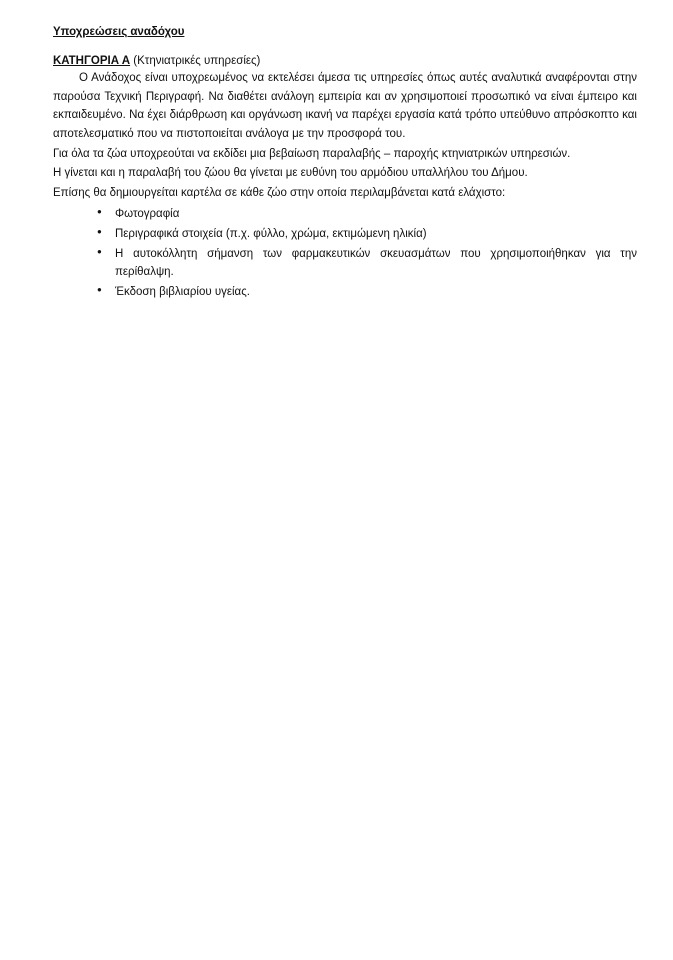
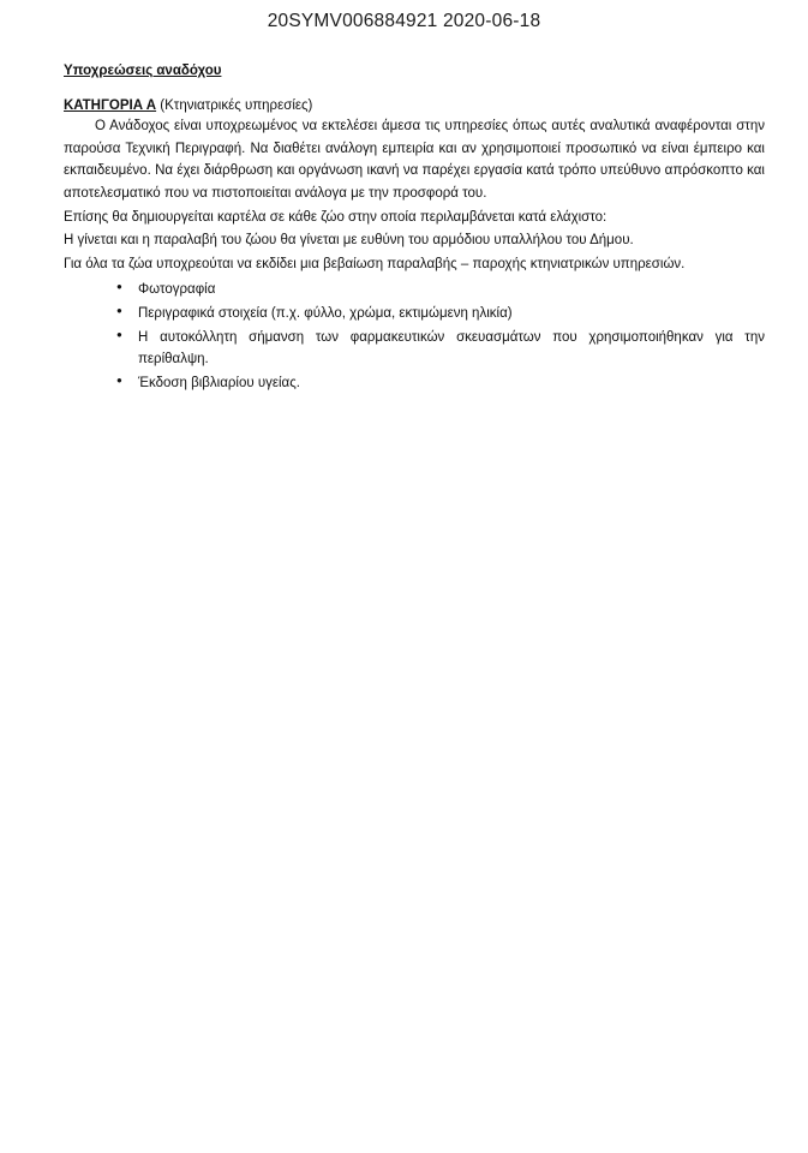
+ 20SYMV006884921 2020-06-18
  Υποχρεώσεις αναδόχου
  ΚΑΤΗΓΟΡΙΑ Α (Κτηνιατρικές υπηρεσίες)
  Ο Ανάδοχος είναι υποχρεωμένος να εκτελέσει άμεσα τις υπηρεσίες όπως αυτές αναλυτικά αναφέρονται στην παρούσα Τεχνική Περιγραφή. Να διαθέτει ανάλογη εμπειρία και αν χρησιμοποιεί προσωπικό να είναι έμπειρο και εκπαιδευμένο. Να έχει διάρθρωση και οργάνωση ικανή να παρέχει εργασία κατά τρόπο υπεύθυνο απρόσκοπτο και αποτελεσματικό που να πιστοποιείται ανάλογα με την προσφορά του.
- Για όλα τα ζώα υποχρεούται να εκδίδει μια βεβαίωση παραλαβής – παροχής κτηνιατρικών υπηρεσιών.
+ Επίσης θα δημιουργείται καρτέλα σε κάθε ζώο στην οποία περιλαμβάνεται κατά ελάχιστο:
  Η γίνεται και η παραλαβή του ζώου θα γίνεται με ευθύνη του αρμόδιου υπαλλήλου του Δήμου.
- Επίσης θα δημιουργείται καρτέλα σε κάθε ζώο στην οποία περιλαμβάνεται κατά ελάχιστο:
+ Για όλα τα ζώα υποχρεούται να εκδίδει μια βεβαίωση παραλαβής – παροχής κτηνιατρικών υπηρεσιών.
  Φωτογραφία
  Περιγραφικά στοιχεία (π.χ. φύλλο, χρώμα, εκτιμώμενη ηλικία)
  Η αυτοκόλλητη σήμανση των φαρμακευτικών σκευασμάτων που χρησιμοποιήθηκαν για την περίθαλψη.
  Έκδοση βιβλιαρίου υγείας.
